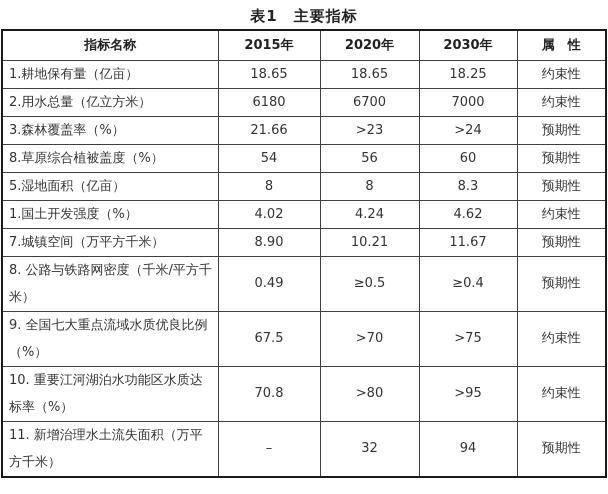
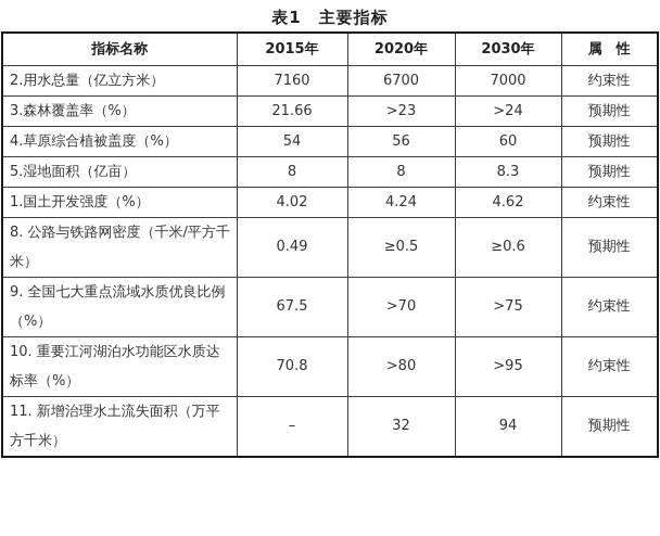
  表1 主要指标
  指标名称	2015年	2020年	2030年	属 性
- 1.耕地保有量（亿亩）	18.65	18.65	18.25	约束性
- 2.用水总量（亿立方米）	6180	6700	7000	约束性
+ 2.用水总量（亿立方米）	7160	6700	7000	约束性
  3.森林覆盖率（%）	21.66	>23	>24	预期性
- 8.草原综合植被盖度（%）	54	56	60	预期性
+ 4.草原综合植被盖度（%）	54	56	60	预期性
  5.湿地面积（亿亩）	8	8	8.3	预期性
  1.国土开发强度（%）	4.02	4.24	4.62	约束性
- 7.城镇空间（万平方千米）	8.90	10.21	11.67	预期性
- 8. 公路与铁路网密度（千米/平方千米）	0.49	≥0.5	≥0.4	预期性
+ 8. 公路与铁路网密度（千米/平方千米）	0.49	≥0.5	≥0.6	预期性
  9. 全国七大重点流域水质优良比例（%）	67.5	>70	>75	约束性
  10. 重要江河湖泊水功能区水质达标率（%）	70.8	>80	>95	约束性
  11. 新增治理水土流失面积（万平方千米）	–	32	94	预期性
